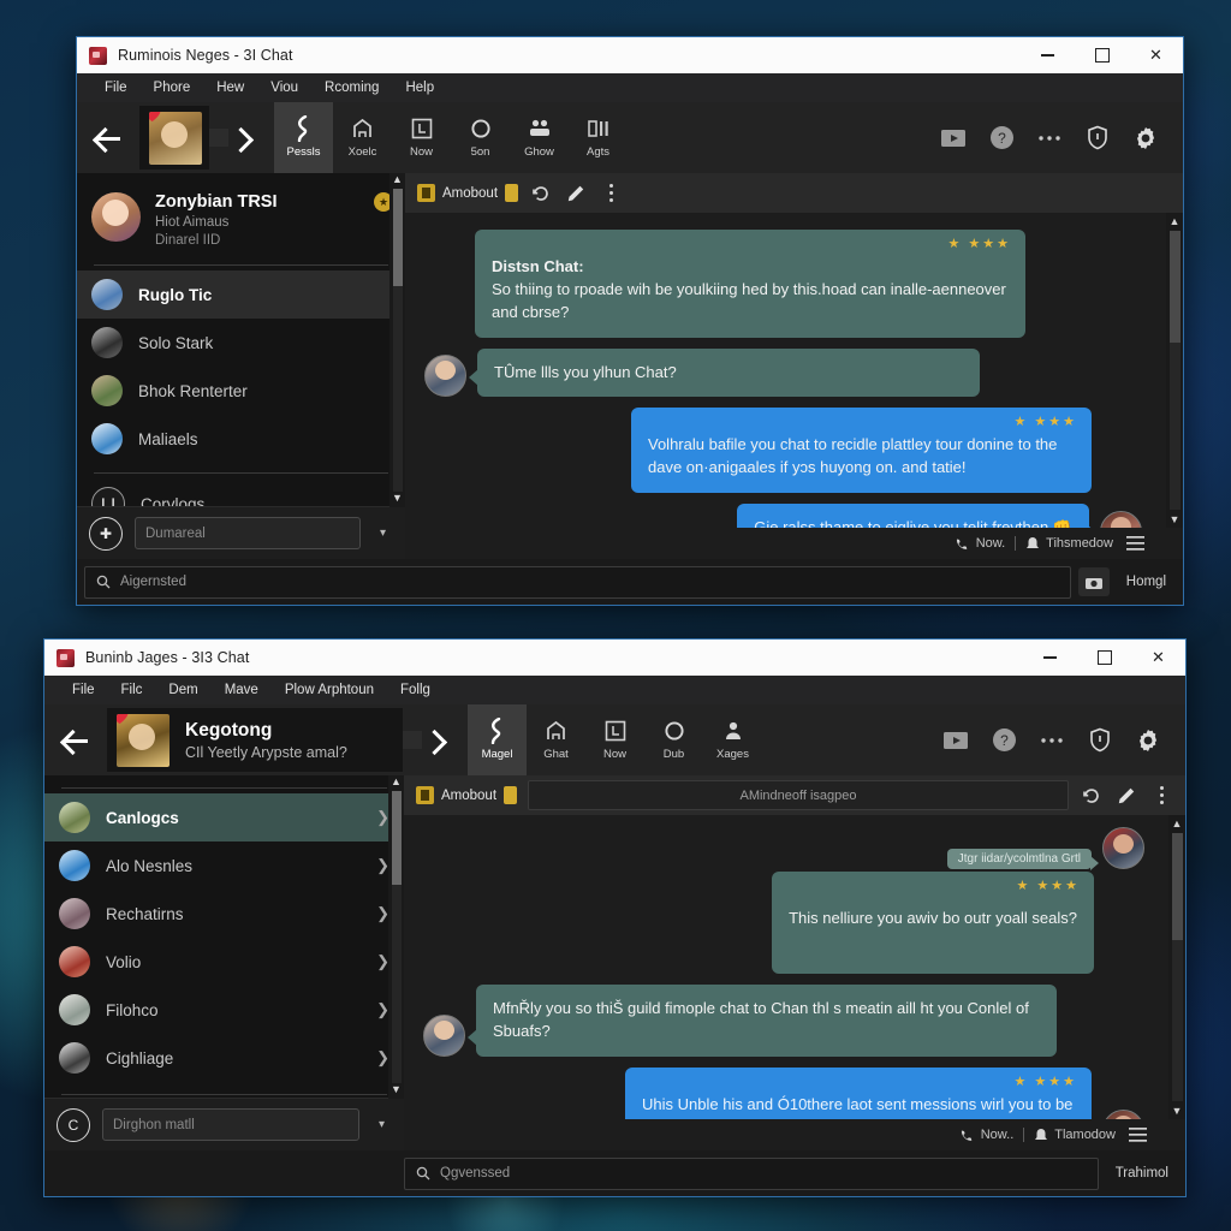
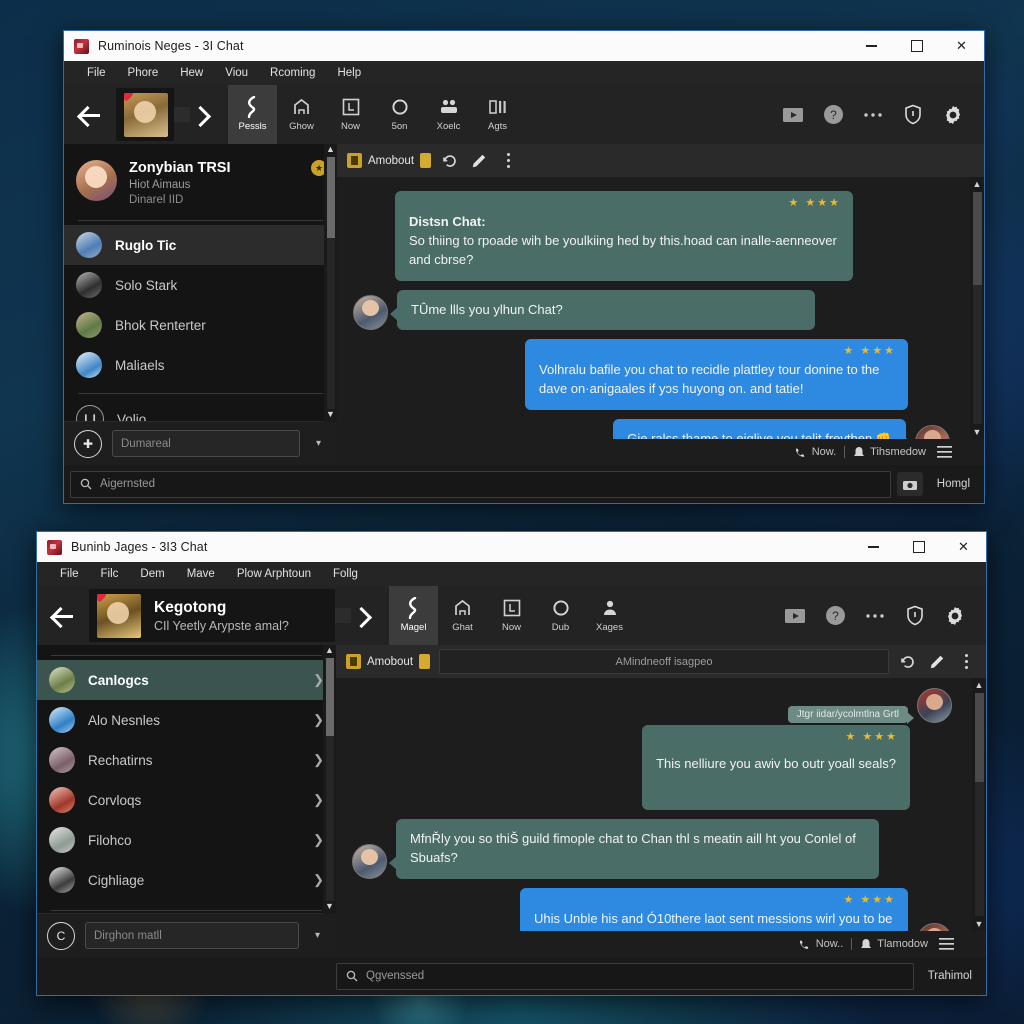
  Ruminois Neges - 3I Chat
  ✕
  File
  Phore
  Hew
  Viou
  Rcoming
  Help
  Pessls
- Xoelc
+ Ghow
  Now
  5on
- Ghow
+ Xoelc
  Agts
  ?
  Zonybian TRSI
  Hiot Aimaus
  Dinarel IID
  ★
  Ruglo Tic
  Solo Stark
  Bhok Renterter
  Maliaels
  ❙❙
- Corvloqs
+ Volio
  ▲
  ▼
  ✚
  Dumareal
  ▾
  Amobout
  ★ ★★★
  Distsn Chat:
  So thiing to rpoade wih be youlkiing hed by this.hoad can inalle-aenneover and cbrse?
  TÛme llls you ylhun Chat?
  ★ ★★★
  Volhralu bafile you chat to recidle plattley tour donine to the dave on·anigaales if yɔs huyong on. and tatie!
  Gie ralss thame to eiglive vou telit frevthen 👊
  ▲
  ▼
  Now.
  Tihsmedow
  Aigernsted
  Homgl
  Buninb Jages - 3I3 Chat
  ✕
  File
  Filc
  Dem
  Mave
  Plow Arphtoun
  Follg
  Kegotong
  CIl Yeetly Arypste amal?
  Magel
  Ghat
  Now
  Dub
  Xages
  ?
  Canlogcs
  ❯
  Alo Nesnles
  ❯
  Rechatirns
  ❯
- Volio
+ Corvloqs
  ❯
  Filohco
  ❯
  Cighliage
  ❯
  ▲
  ▼
  C
  Dirghon matll
  ▾
  Amobout
  AMindneoff isagpeo
  Jtgr iidar/ycolmtlna Grtl
  ★ ★★★
  This nelliure you awiv bo outr yoall seals?
  MfnŘly you so thiŠ guild fimople chat to Chan thl s meatin aill ht you Conlel of Sbuafs?
  ★ ★★★
  ▲
  ▼
  Now..
  Tlamodow
  Qgvenssed
  Trahimol
